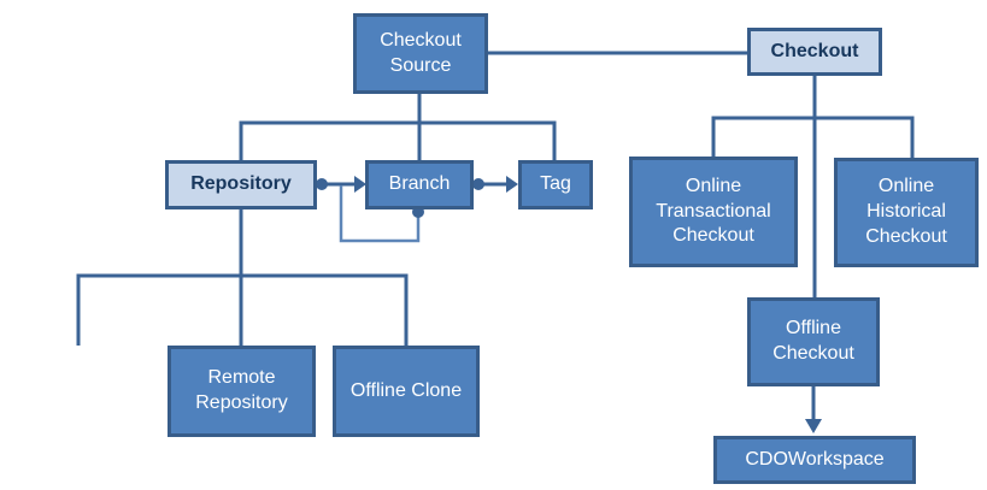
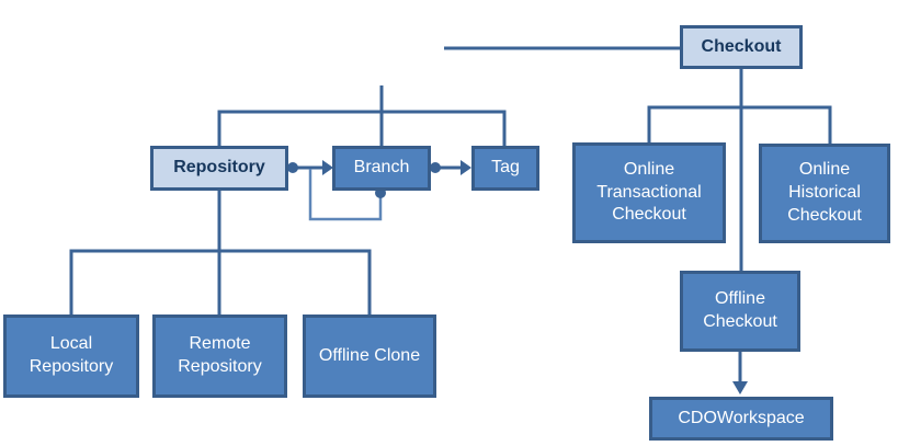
- Checkout Source
  Checkout
  Repository
  Branch
  Tag
  Online Transactional Checkout
  Online Historical Checkout
  Offline Checkout
  CDOWorkspace
+ Local Repository
  Remote Repository
  Offline Clone
